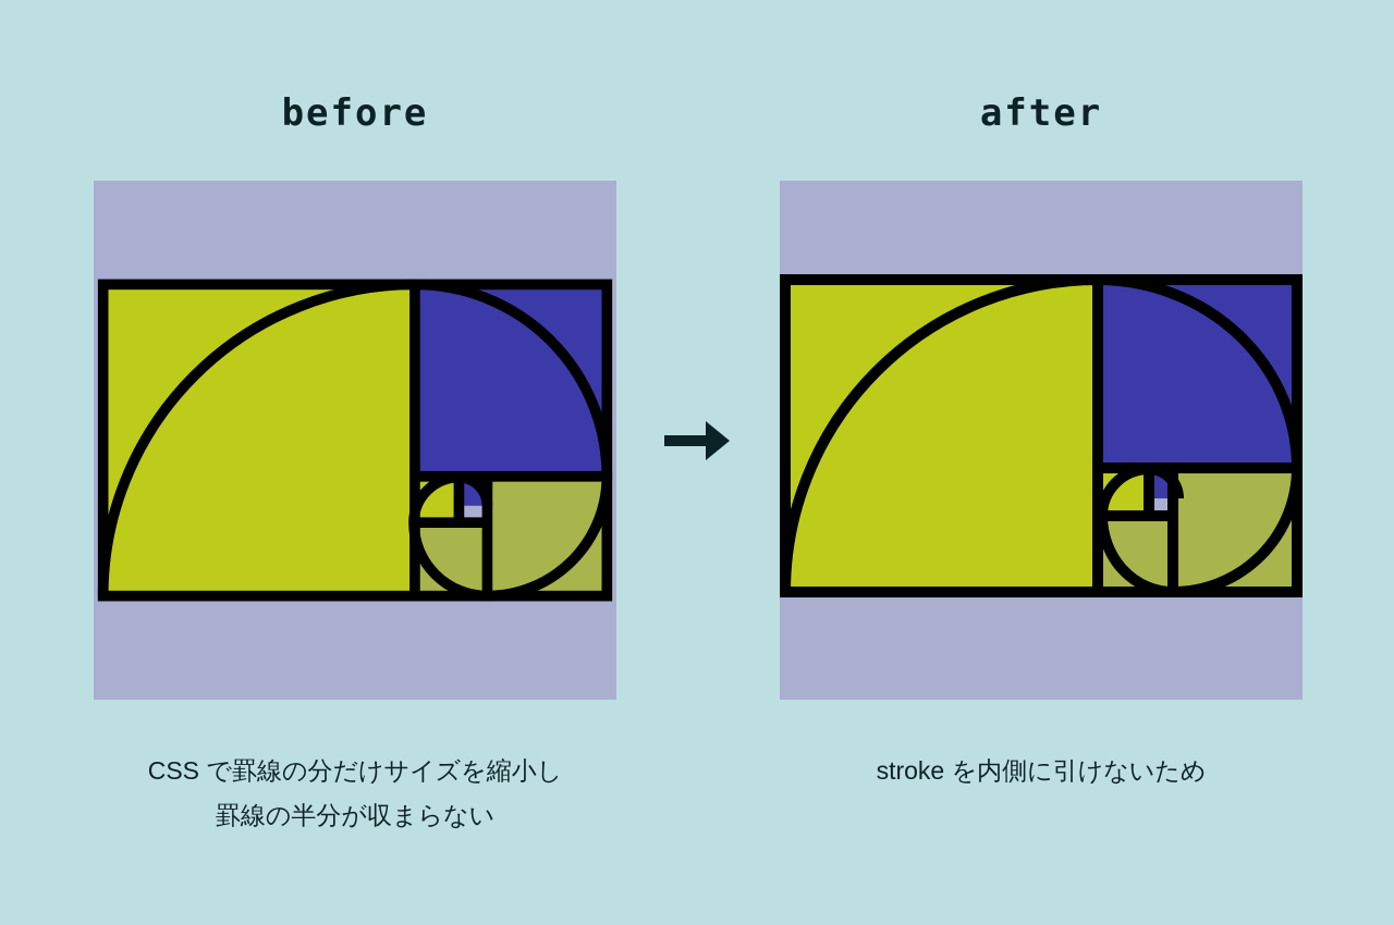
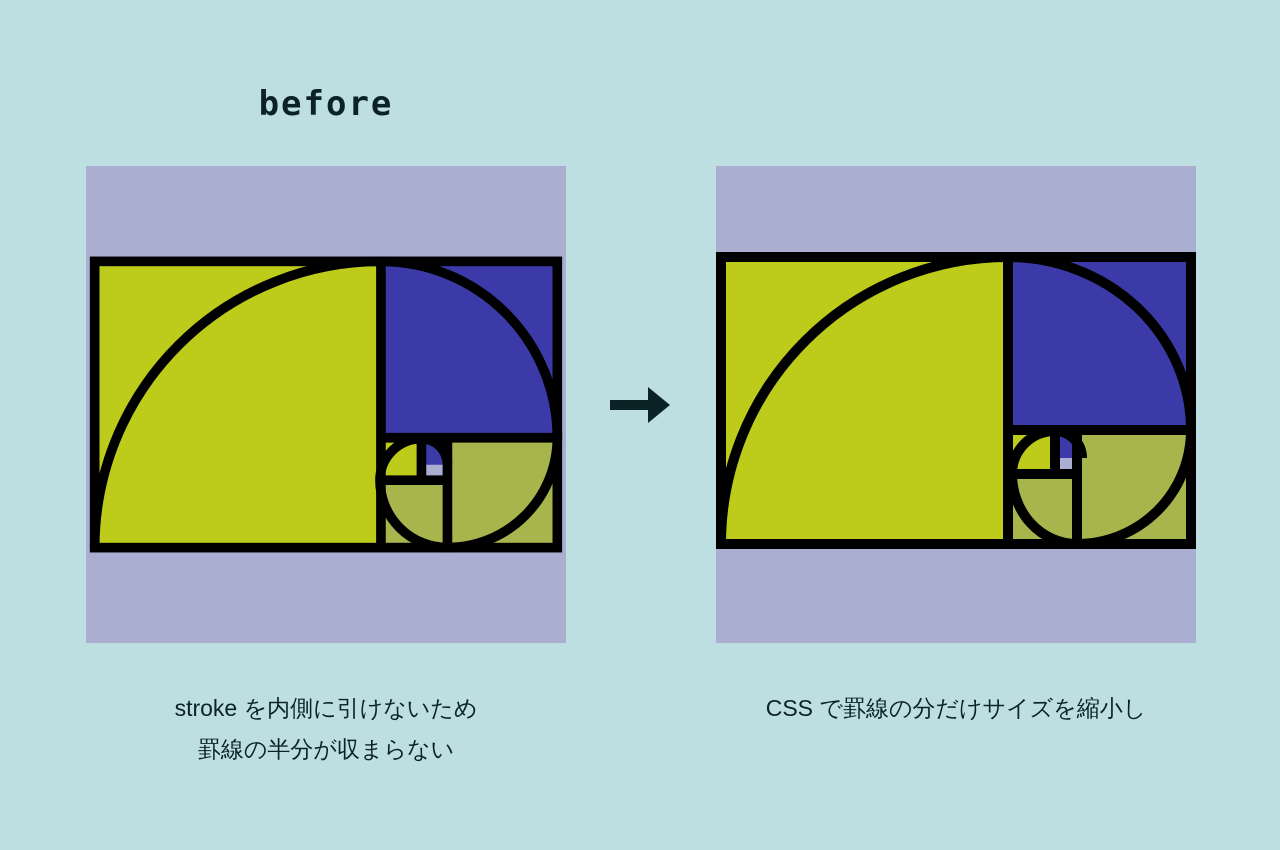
  before
- CSS で罫線の分だけサイズを縮小し
+ stroke を内側に引けないため
  罫線の半分が収まらない
- after
- stroke を内側に引けないため
+ CSS で罫線の分だけサイズを縮小し
